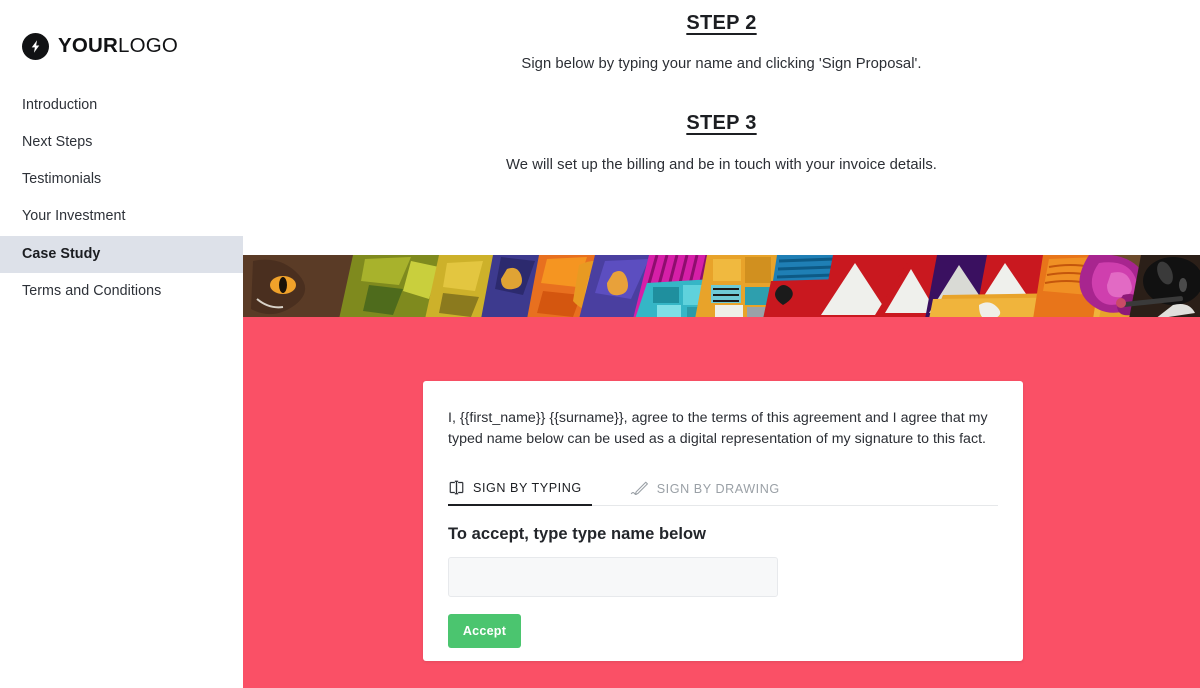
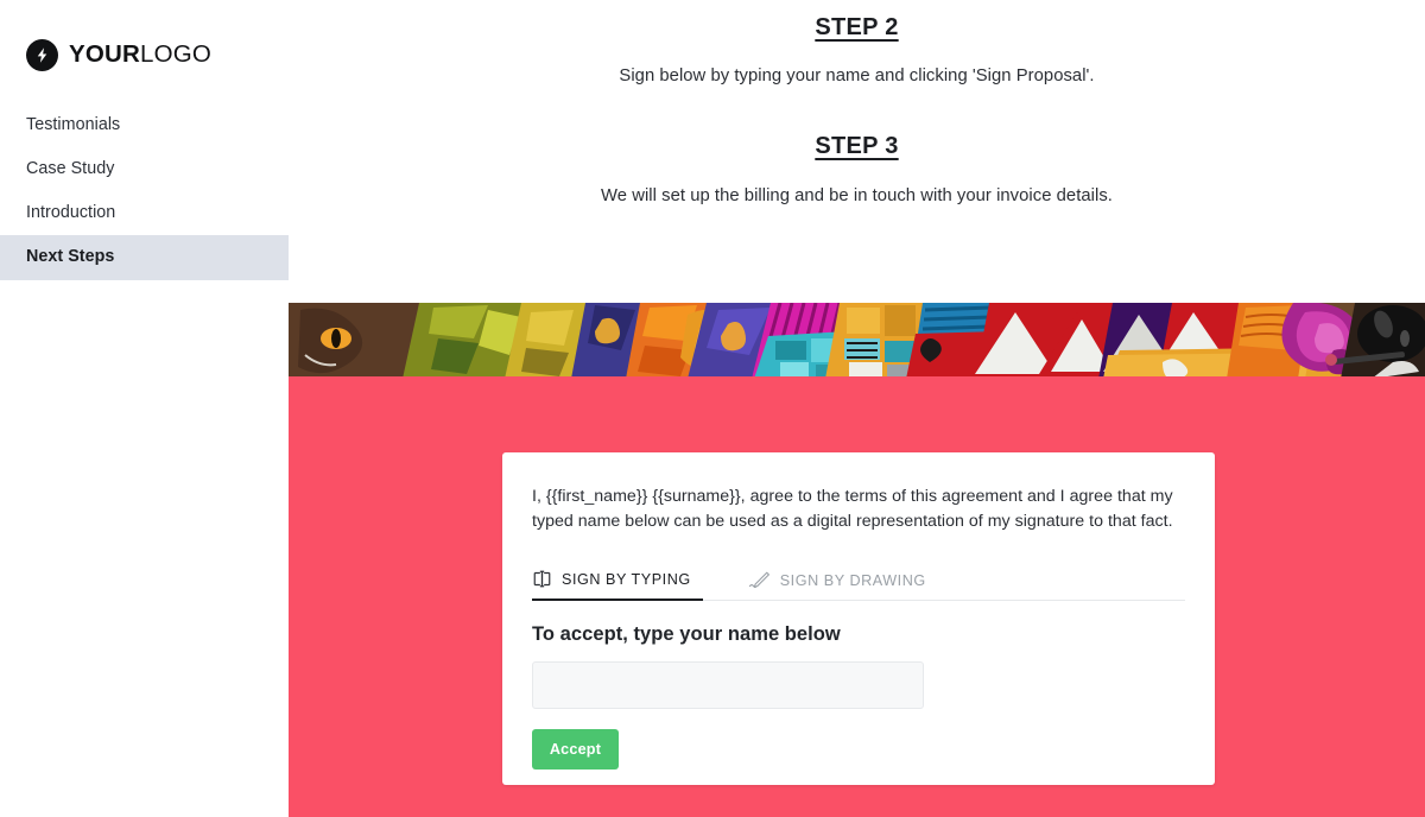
  YOURLOGO
- Introduction
+ Testimonials
- Next Steps
+ Case Study
- Testimonials
+ Introduction
- Your Investment
- Case Study
+ Next Steps
- Terms and Conditions
  STEP 2
  Sign below by typing your name and clicking 'Sign Proposal'.
  STEP 3
  We will set up the billing and be in touch with your invoice details.
- I, {{first_name}} {{surname}}, agree to the terms of this agreement and I agree that my typed name below can be used as a digital representation of my signature to this fact.
+ I, {{first_name}} {{surname}}, agree to the terms of this agreement and I agree that my typed name below can be used as a digital representation of my signature to that fact.
  SIGN BY TYPING
  SIGN BY DRAWING
- To accept, type type name below
+ To accept, type your name below
  Accept
